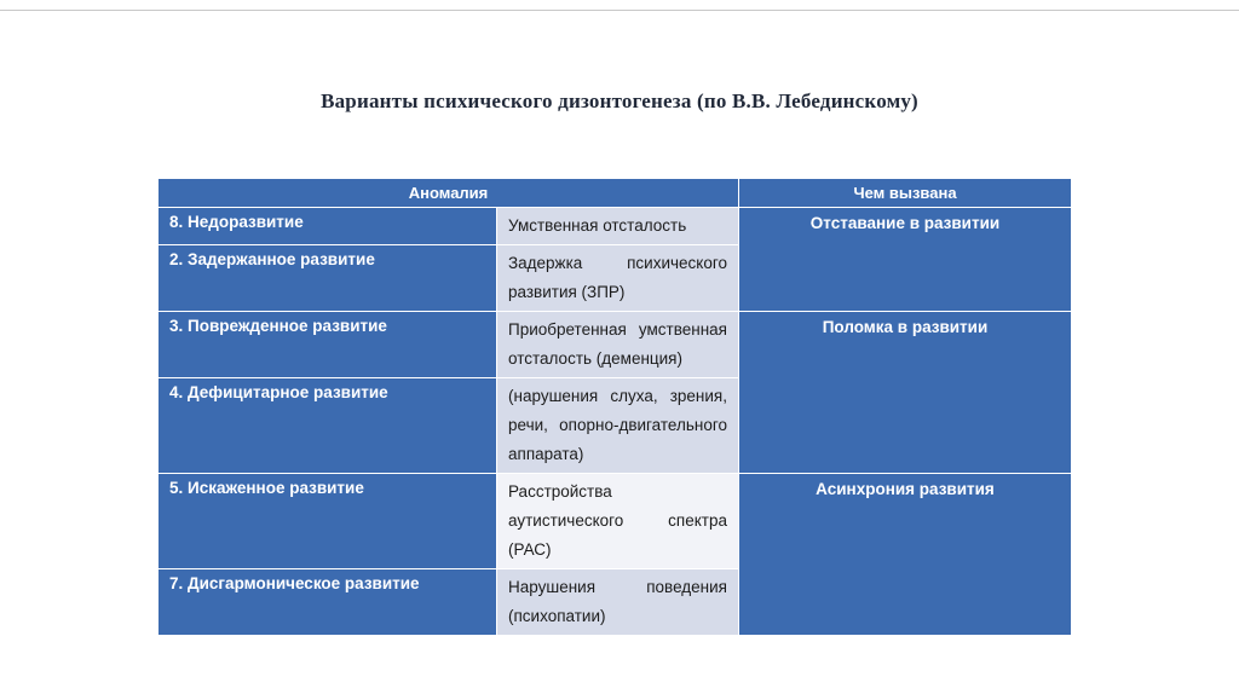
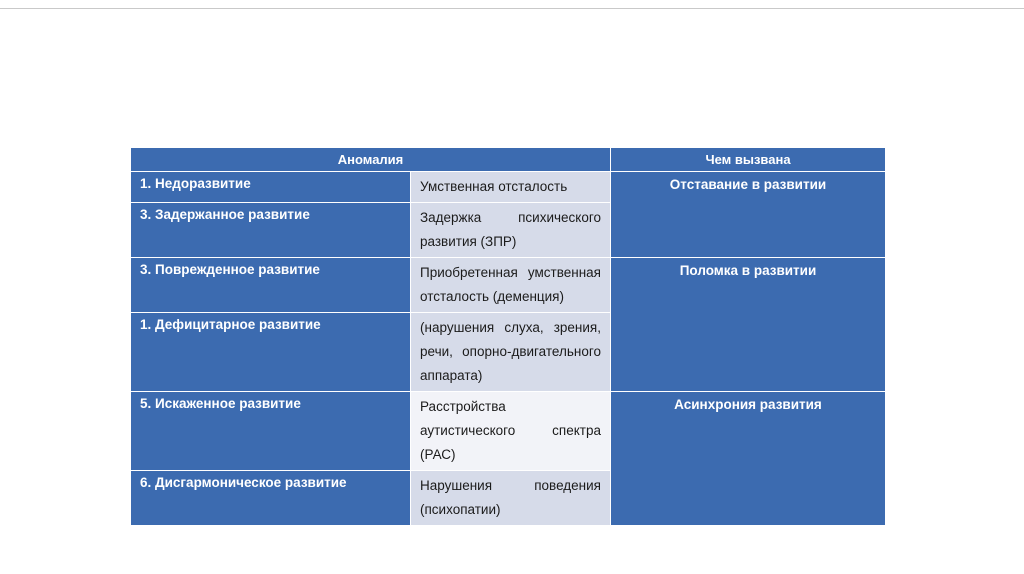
- Варианты психического дизонтогенеза (по В.В. Лебединскому)
  Аномалия	Чем вызвана
- 8. Недоразвитие	Умственная отсталость	Отставание в развитии
+ 1. Недоразвитие	Умственная отсталость	Отставание в развитии
- 2. Задержанное развитие	Задержка психического развития (ЗПР)
+ 3. Задержанное развитие	Задержка психического развития (ЗПР)
  3. Поврежденное развитие	Приобретенная умственная отсталость (деменция)	Поломка в развитии
- 4. Дефицитарное развитие	(нарушения слуха, зрения, речи, опорно-двигательного аппарата)
+ 1. Дефицитарное развитие	(нарушения слуха, зрения, речи, опорно-двигательного аппарата)
  5. Искаженное развитие	Расстройства аутистического спектра (РАС)	Асинхрония развития
- 7. Дисгармоническое развитие	Нарушения поведения (психопатии)
+ 6. Дисгармоническое развитие	Нарушения поведения (психопатии)
